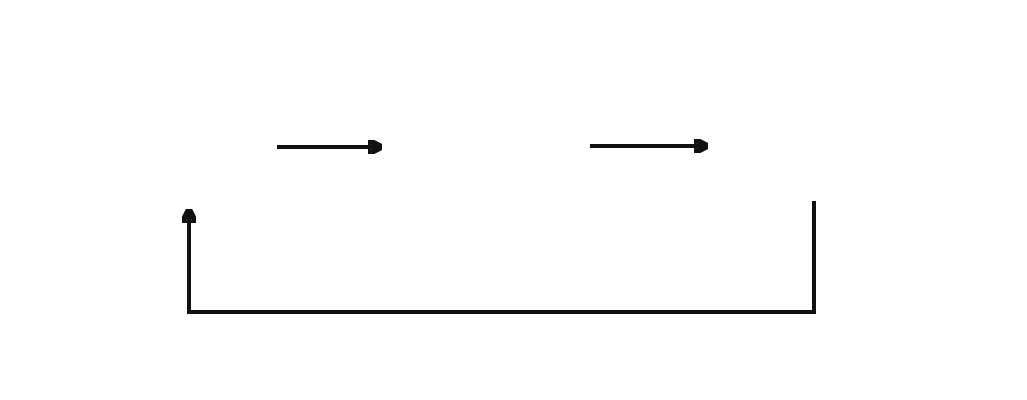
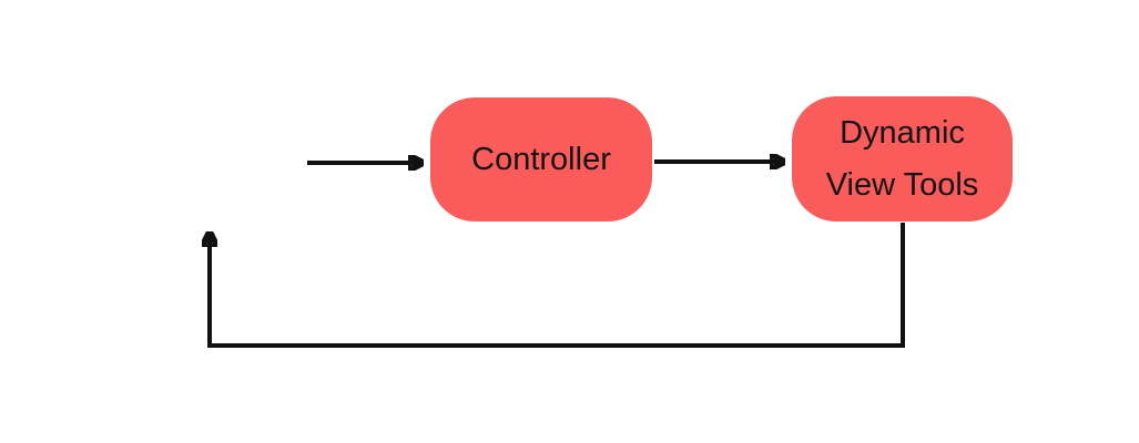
+ Controller
+ Dynamic View Tools
